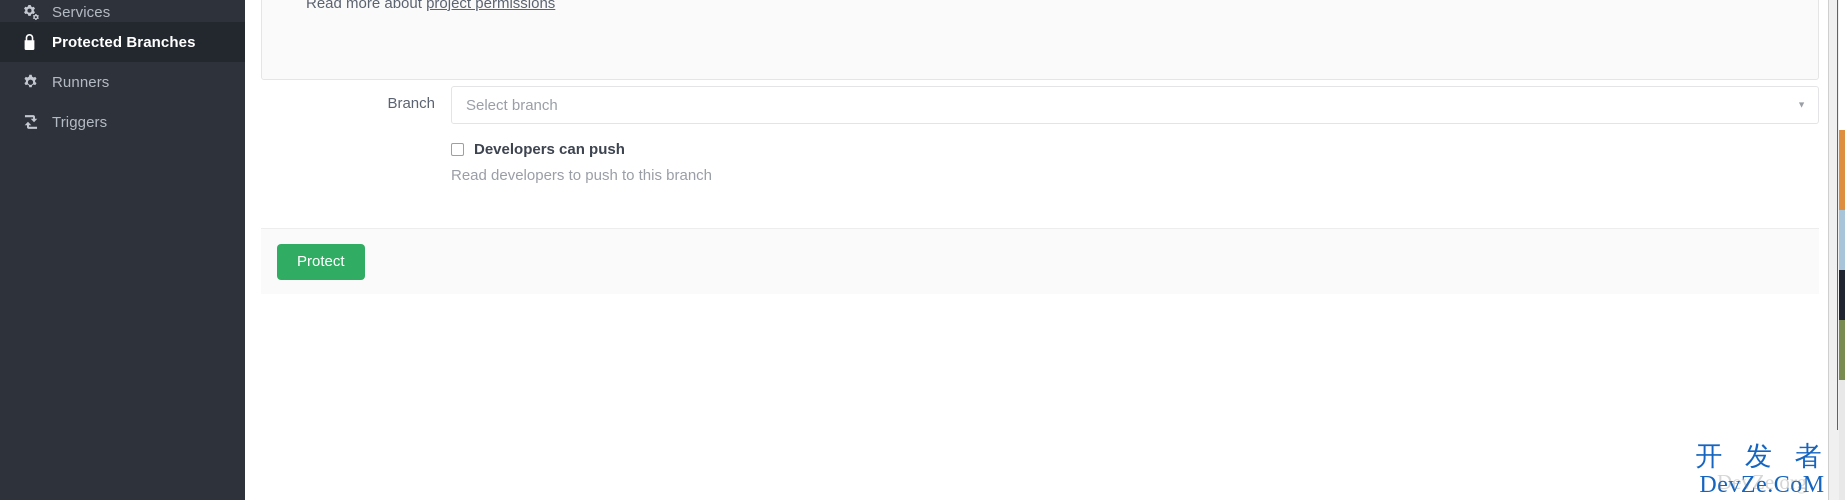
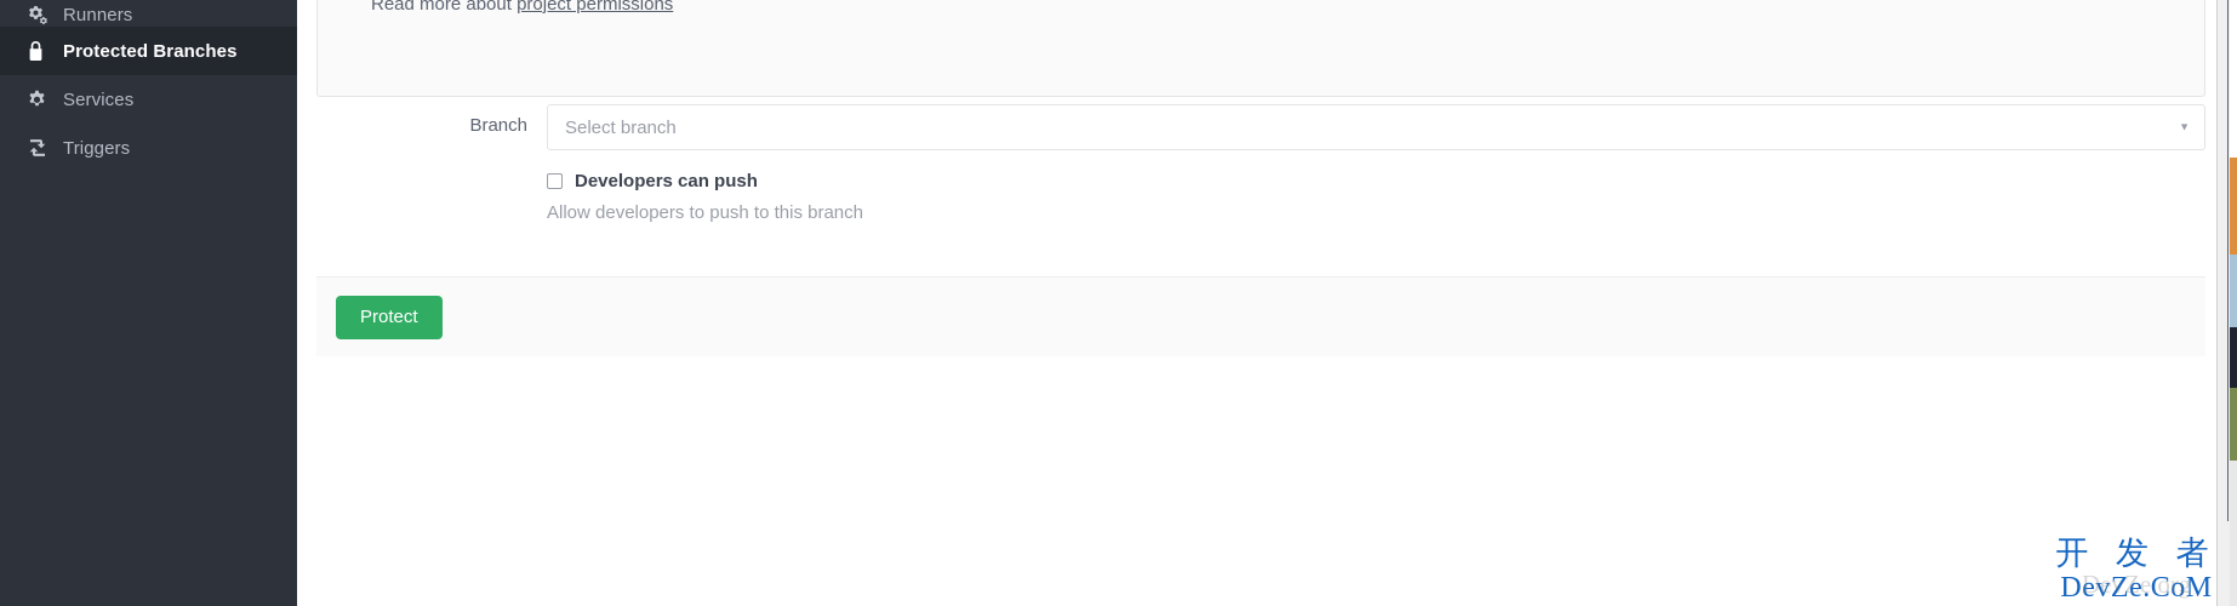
- Services
+ Runners
  Protected Branches
- Runners
+ Services
  Triggers
  Read more about project permissions
  Branch
  Select branch
  ▼
  Developers can push
- Read developers to push to this branch
+ Allow developers to push to this branch
  Protect
  开 发 者
  DevZe.CoM
  DevZe.org
